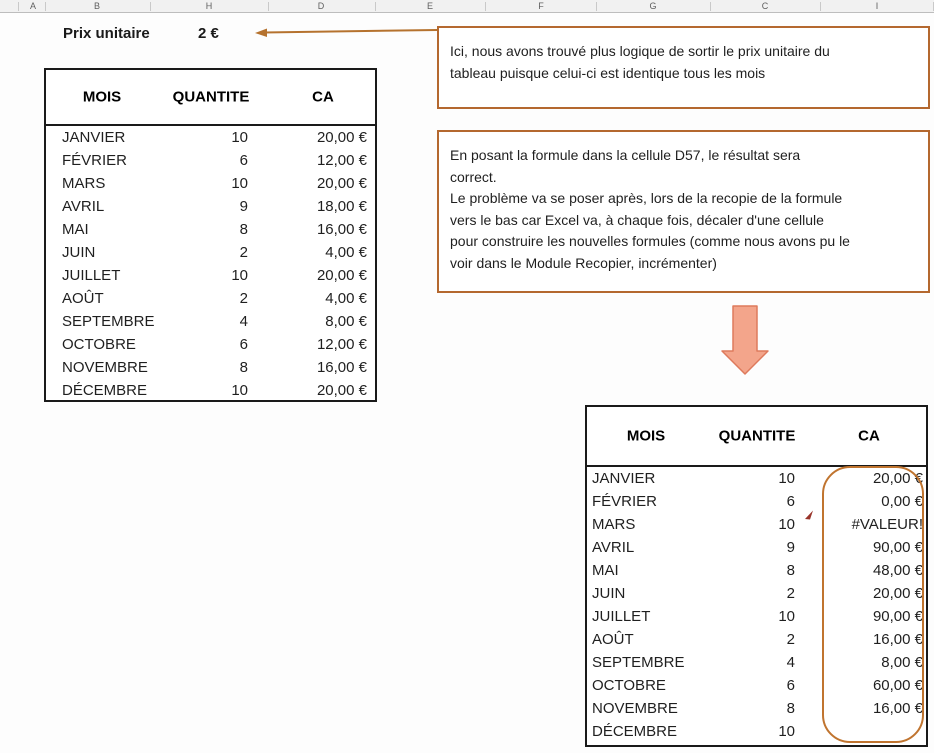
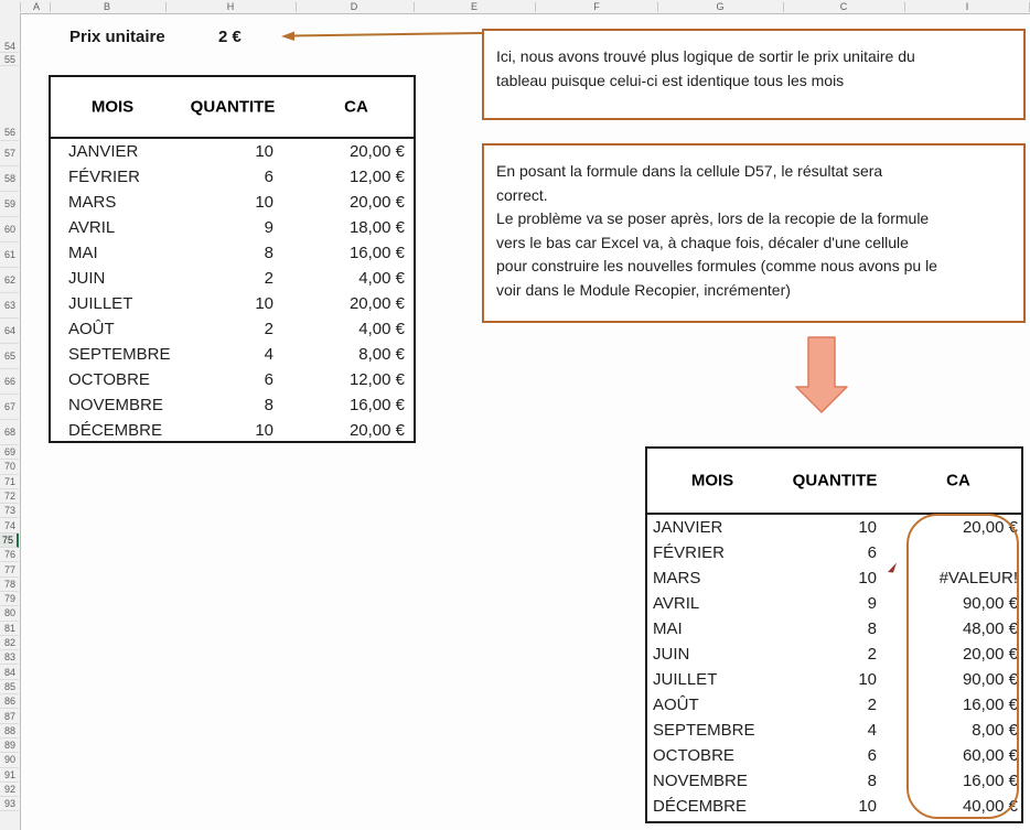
  A
  B
  H
  D
  E
  F
  G
  C
  I
+ 54
+ 55
+ 56
+ 57
+ 58
+ 59
+ 60
+ 61
+ 62
+ 63
+ 64
+ 65
+ 66
+ 67
+ 68
+ 69
+ 70
+ 71
+ 72
+ 73
+ 74
+ 75
+ 76
+ 77
+ 78
+ 79
+ 80
+ 81
+ 82
+ 83
+ 84
+ 85
+ 86
+ 87
+ 88
+ 89
+ 90
+ 91
+ 92
+ 93
  Prix unitaire
  2 €
  MOIS
  QUANTITE
  CA
  JANVIER
  10
  20,00 €
  FÉVRIER
  6
  12,00 €
  MARS
  10
  20,00 €
  AVRIL
  9
  18,00 €
  MAI
  8
  16,00 €
  JUIN
  2
  4,00 €
  JUILLET
  10
  20,00 €
  AOÛT
  2
  4,00 €
  SEPTEMBRE
  4
  8,00 €
  OCTOBRE
  6
  12,00 €
  NOVEMBRE
  8
  16,00 €
  DÉCEMBRE
  10
  20,00 €
  Ici, nous avons trouvé plus logique de sortir le prix unitaire du
  tableau puisque celui-ci est identique tous les mois
  En posant la formule dans la cellule D57, le résultat sera
  correct.
  Le problème va se poser après, lors de la recopie de la formule
  vers le bas car Excel va, à chaque fois, décaler d'une cellule
  pour construire les nouvelles formules (comme nous avons pu le
  voir dans le Module Recopier, incrémenter)
  MOIS
  QUANTITE
  CA
  JANVIER
  10
  20,00 €
  FÉVRIER
  6
- 0,00 €
  MARS
  10
  #VALEUR!
  AVRIL
  9
  90,00 €
  MAI
  8
  48,00 €
  JUIN
  2
  20,00 €
  JUILLET
  10
  90,00 €
  AOÛT
  2
  16,00 €
  SEPTEMBRE
  4
  8,00 €
  OCTOBRE
  6
  60,00 €
  NOVEMBRE
  8
  16,00 €
  DÉCEMBRE
  10
+ 40,00 €
